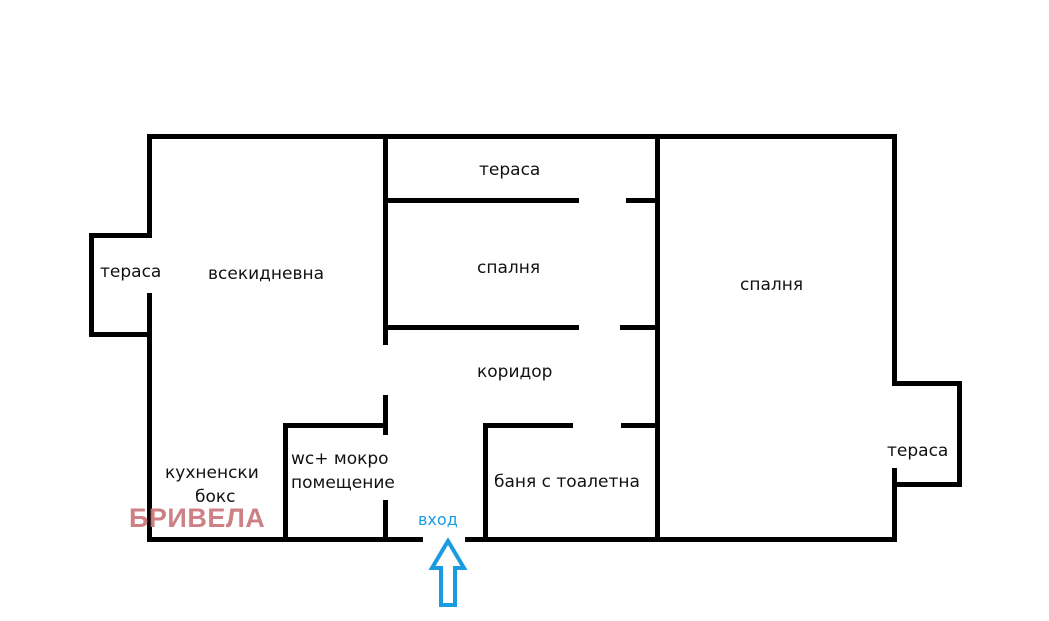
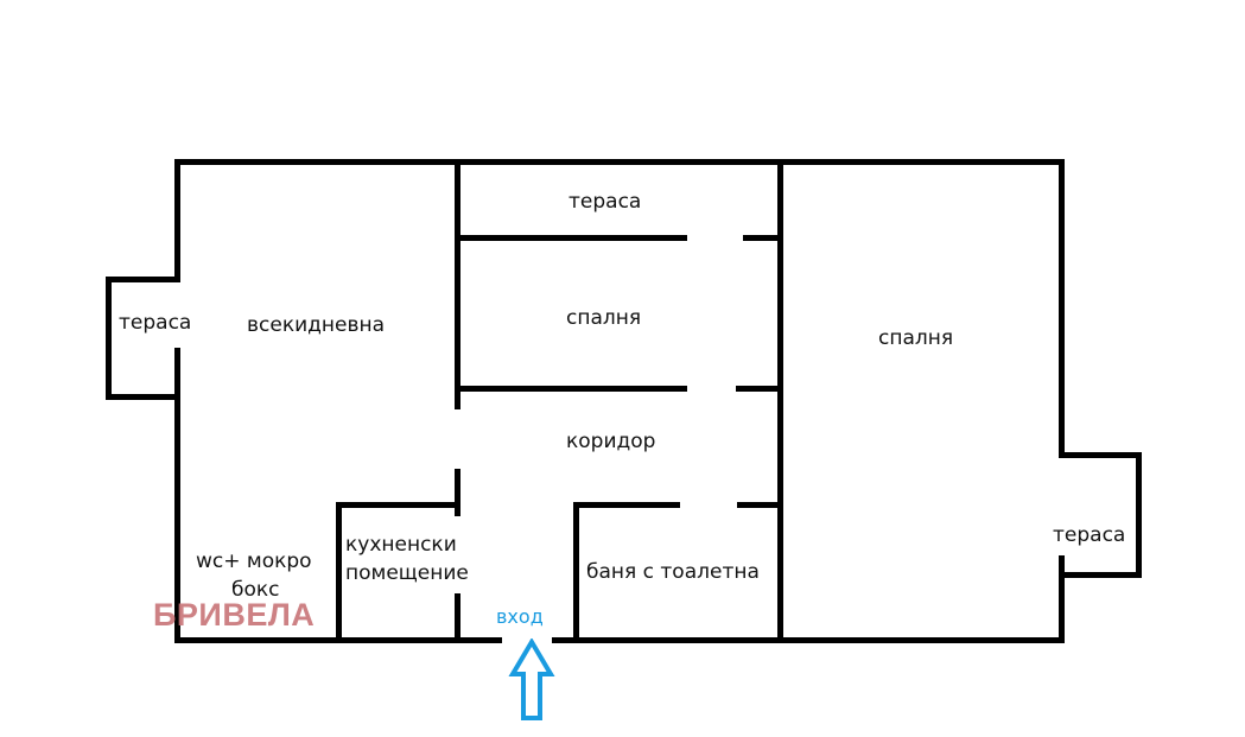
  тераса
  всекидневна
  тераса
  спалня
  коридор
  спалня
  тераса
- кухненски
+ wc+ мокро
  бокс
- wc+ мокро
+ кухненски
  помещение
  баня с тоалетна
  БРИВЕЛА
  вход
